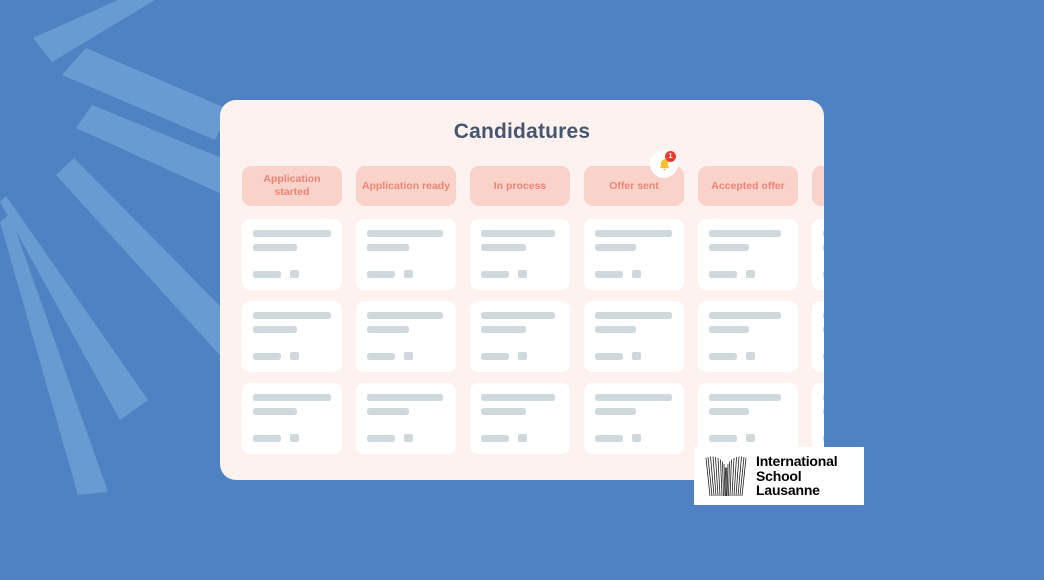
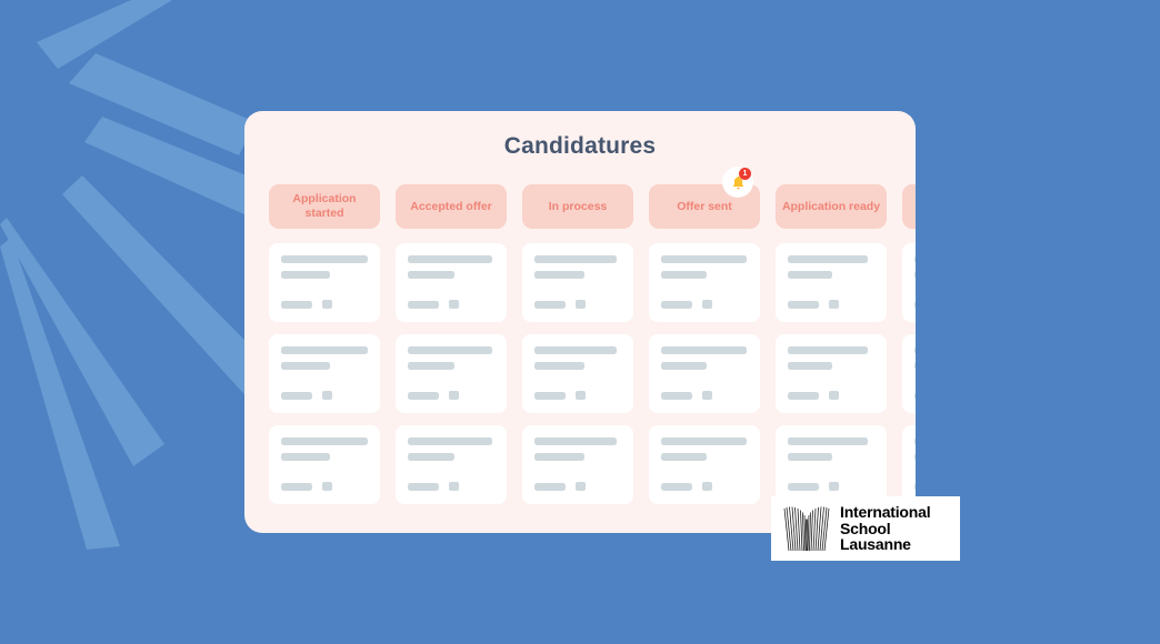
  Candidatures
  Application started
- Application ready
+ Accepted offer
  In process
  Offer sent
- Accepted offer
+ Application ready
  International
  School
  Lausanne
